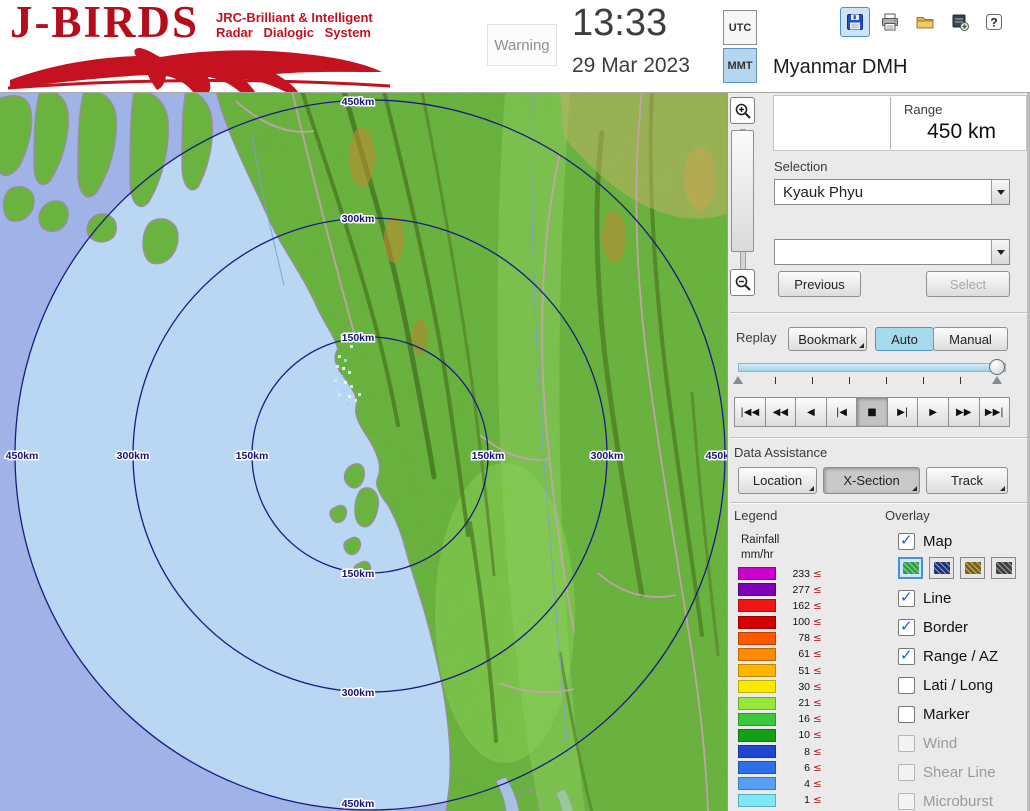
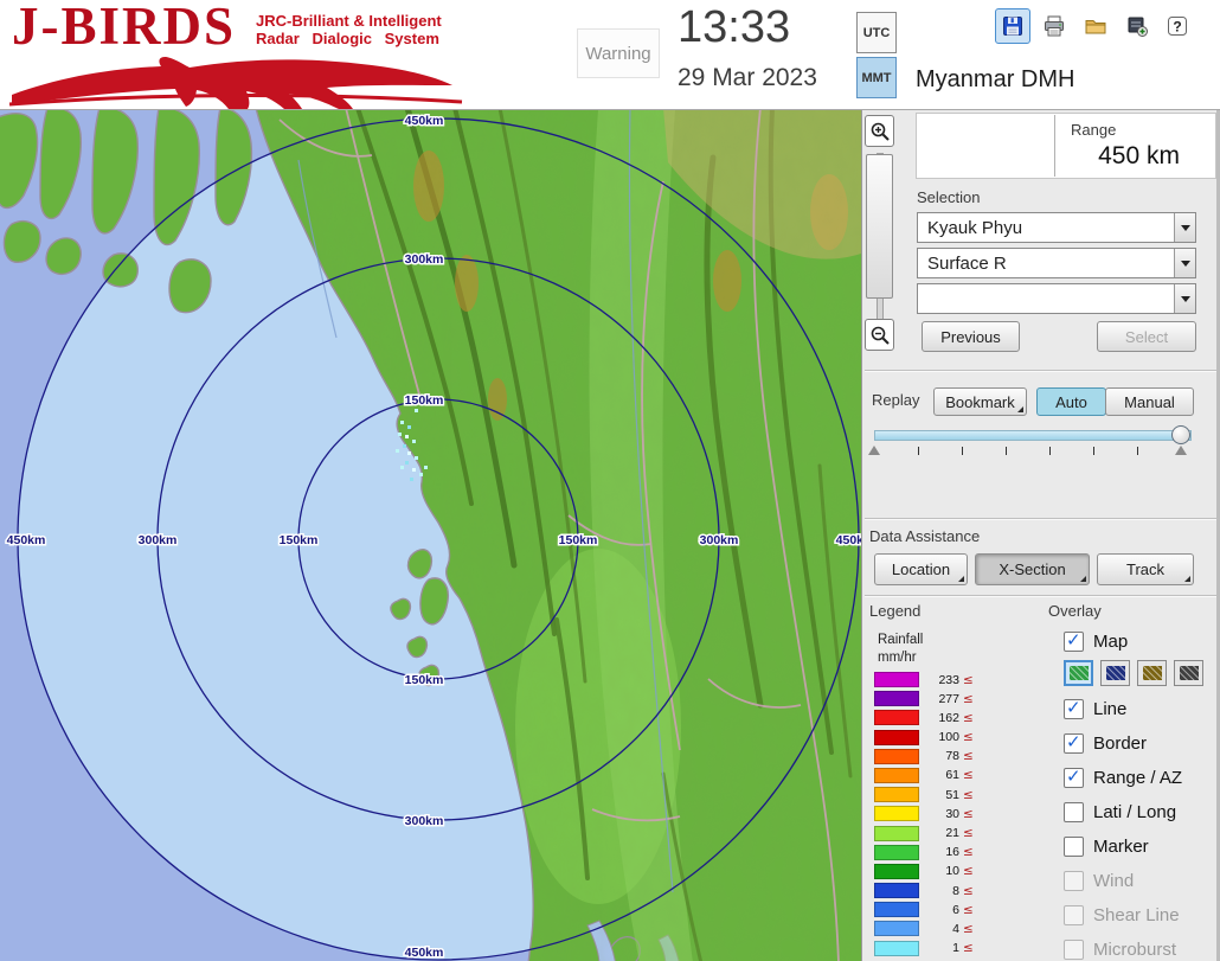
  J-BIRDS
  JRC-Brilliant & Intelligent
  Radar Dialogic System
  Warning
  13:33
  29 Mar 2023
  UTC
  MMT
  ?
  Myanmar DMH
  450km
  300km
  150km
  150km
  300km
  450km
  450km
  300km
  150km
  150km
  300km
  Range
  450 km
  Selection
  Kyauk Phyu
+ Surface R
  Previous
  Select
  Replay
  Bookmark
  Auto
  Manual
- |◀◀
- ◀◀
- ◀
- |◀
- ■
- ▶|
- ▶
- ▶▶
- ▶▶|
  Data Assistance
  Location
  X-Section
  Track
  Legend
  Rainfall
  mm/hr
  233
  ≤
  277
  ≤
  162
  ≤
  100
  ≤
  78
  ≤
  61
  ≤
  51
  ≤
  30
  ≤
  21
  ≤
  16
  ≤
  10
  ≤
  8
  ≤
  6
  ≤
  4
  ≤
  1
  ≤
  Overlay
  Map
  Line
  Border
  Range / AZ
  Lati / Long
  Marker
  Wind
  Shear Line
  Microburst
